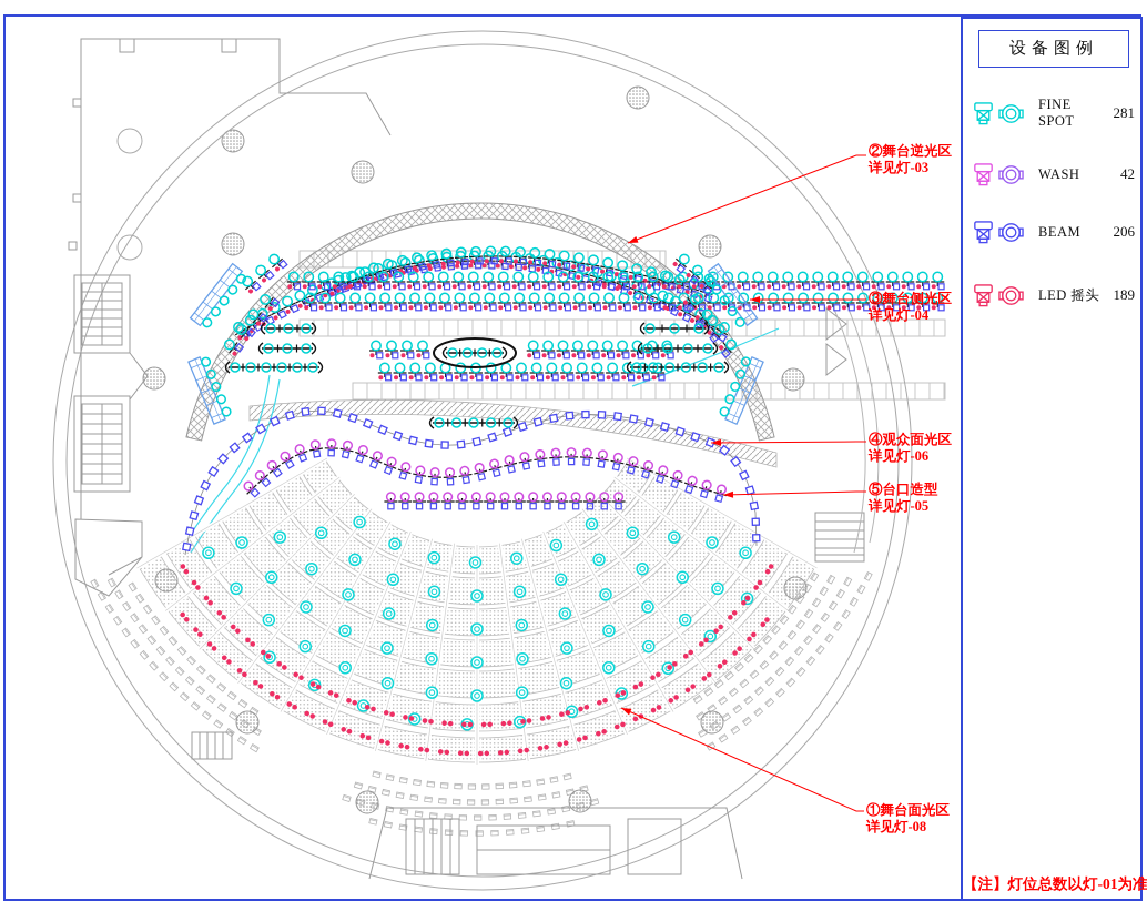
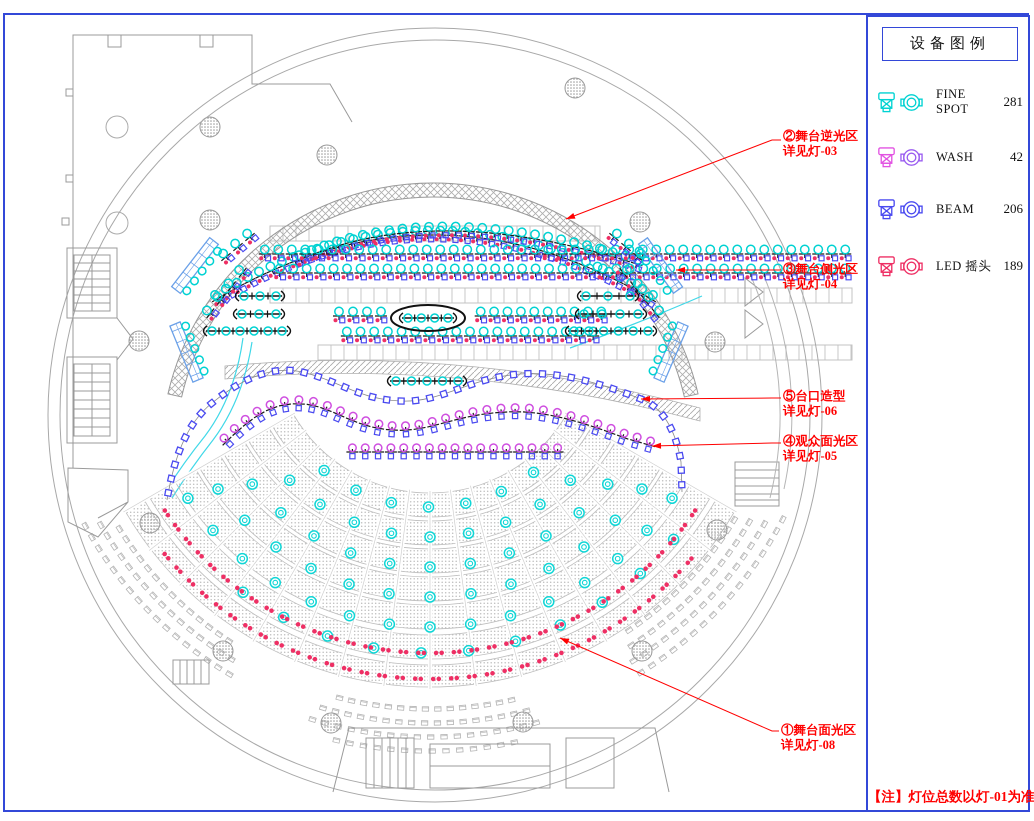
  ②舞台逆光区
  详见灯-03
  ③舞台侧光区
  详见灯-04
- ④观众面光区
+ ⑤台口造型
  详见灯-06
- ⑤台口造型
+ ④观众面光区
  详见灯-05
  ①舞台面光区
  详见灯-08
  设备图例
  FINE SPOT
  281
  WASH
  42
  BEAM
  206
  LED 摇头
  189
  【注】灯位总数以灯-01为准
